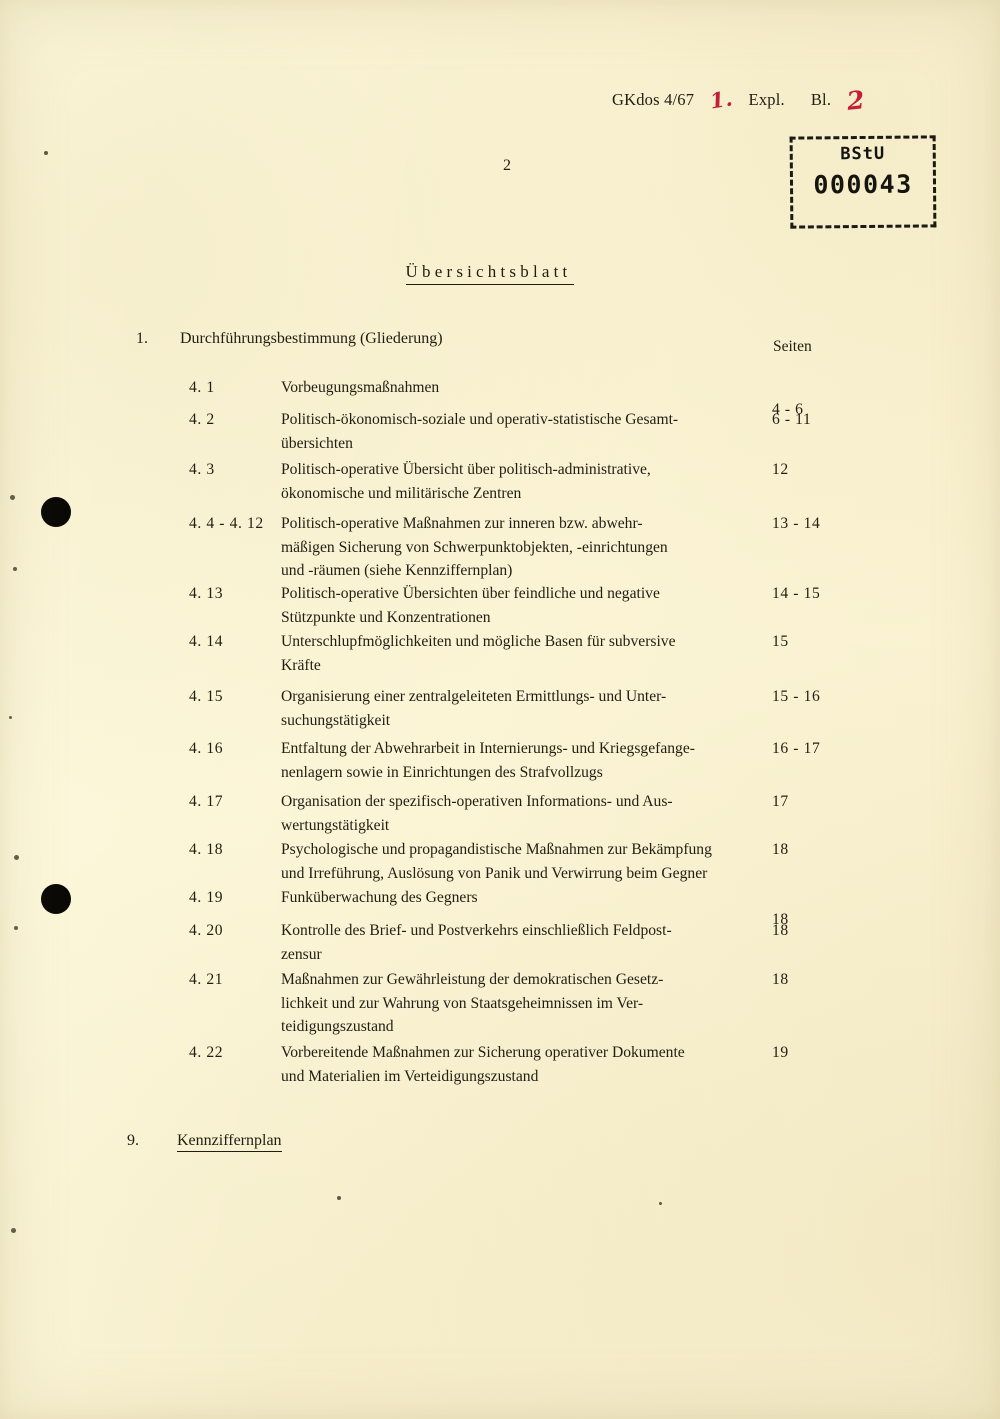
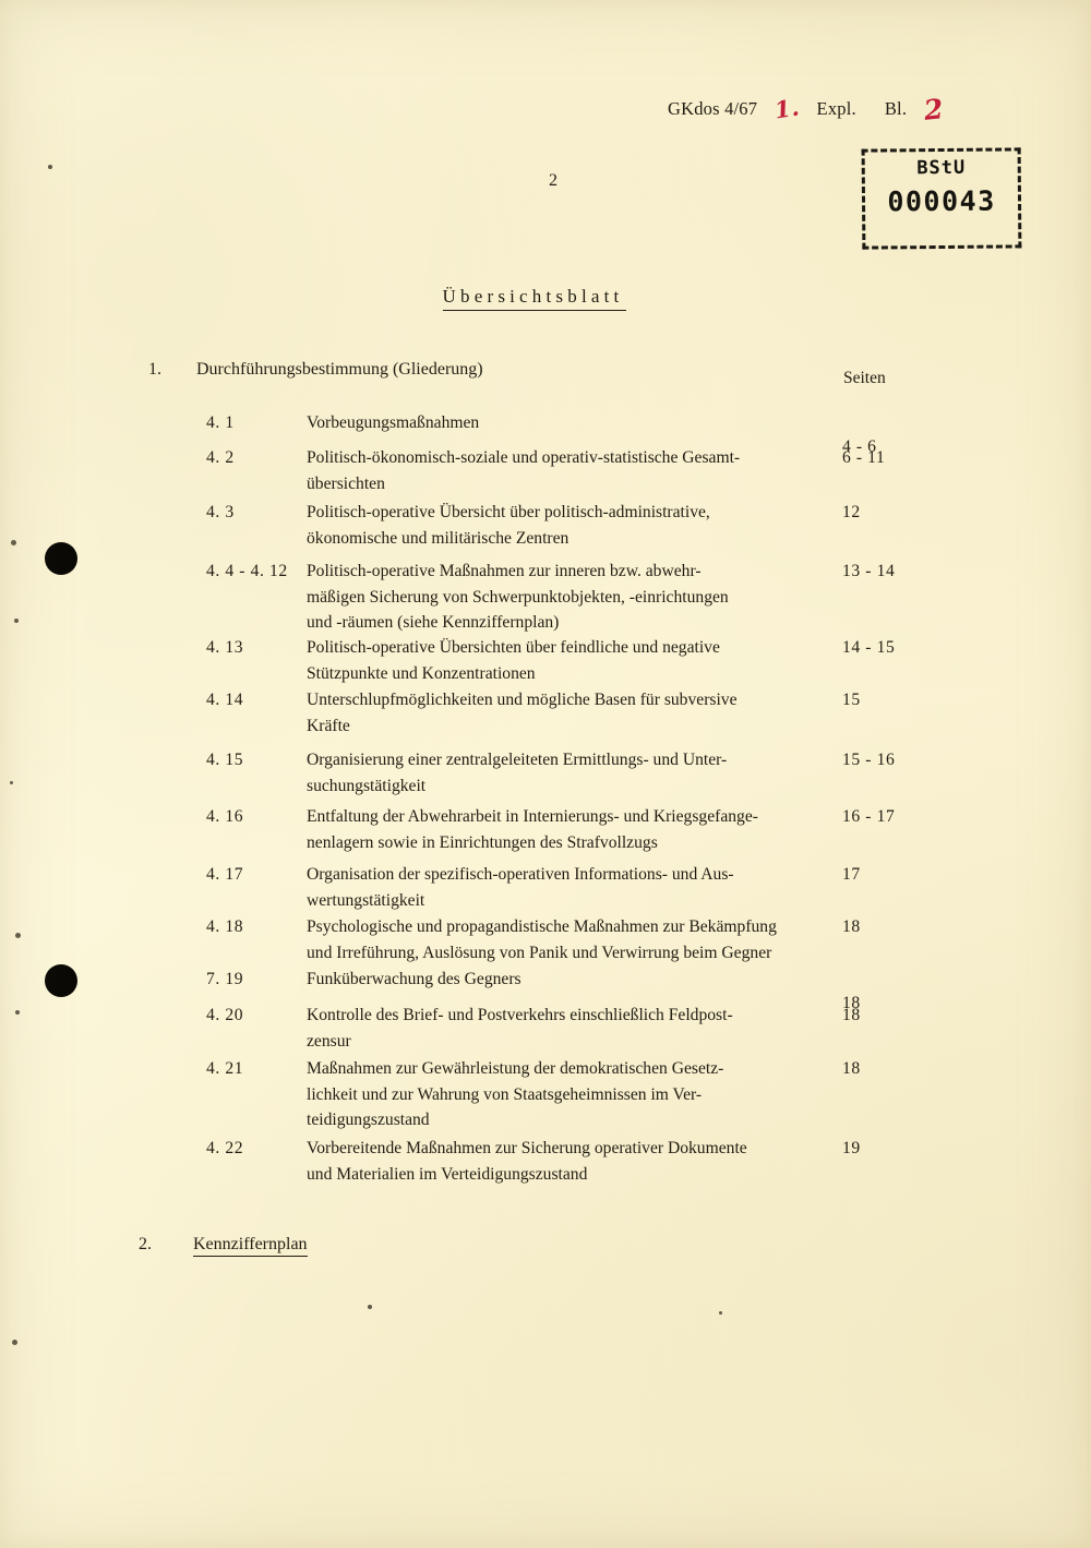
  2
  BStU
  000043
  Übersichtsblatt
  1.
  Durchführungsbestimmung (Gliederung)
  Seiten
  4. 1
  Vorbeugungsmaßnahmen
  4 - 6
  4. 2
  Politisch-ökonomisch-soziale und operativ-statistische Gesamt-
  übersichten
  6 - 11
  4. 3
  Politisch-operative Übersicht über politisch-administrative,
  ökonomische und militärische Zentren
  12
  4. 4 - 4. 12
  Politisch-operative Maßnahmen zur inneren bzw. abwehr-
  mäßigen Sicherung von Schwerpunktobjekten, -einrichtungen
  und -räumen (siehe Kennziffernplan)
  13 - 14
  4. 13
  Politisch-operative Übersichten über feindliche und negative
  Stützpunkte und Konzentrationen
  14 - 15
  4. 14
  Unterschlupfmöglichkeiten und mögliche Basen für subversive
  Kräfte
  15
  4. 15
  Organisierung einer zentralgeleiteten Ermittlungs- und Unter-
  suchungstätigkeit
  15 - 16
  4. 16
  Entfaltung der Abwehrarbeit in Internierungs- und Kriegsgefange-
  nenlagern sowie in Einrichtungen des Strafvollzugs
  16 - 17
  4. 17
  Organisation der spezifisch-operativen Informations- und Aus-
  wertungstätigkeit
  17
  4. 18
  Psychologische und propagandistische Maßnahmen zur Bekämpfung
  und Irreführung, Auslösung von Panik und Verwirrung beim Gegner
  18
- 4. 19
+ 7. 19
  Funküberwachung des Gegners
  18
  4. 20
  Kontrolle des Brief- und Postverkehrs einschließlich Feldpost-
  zensur
  18
  4. 21
  Maßnahmen zur Gewährleistung der demokratischen Gesetz-
  lichkeit und zur Wahrung von Staatsgeheimnissen im Ver-
  teidigungszustand
  18
  4. 22
  Vorbereitende Maßnahmen zur Sicherung operativer Dokumente
  und Materialien im Verteidigungszustand
  19
- 9.
+ 2.
  Kennziffernplan
